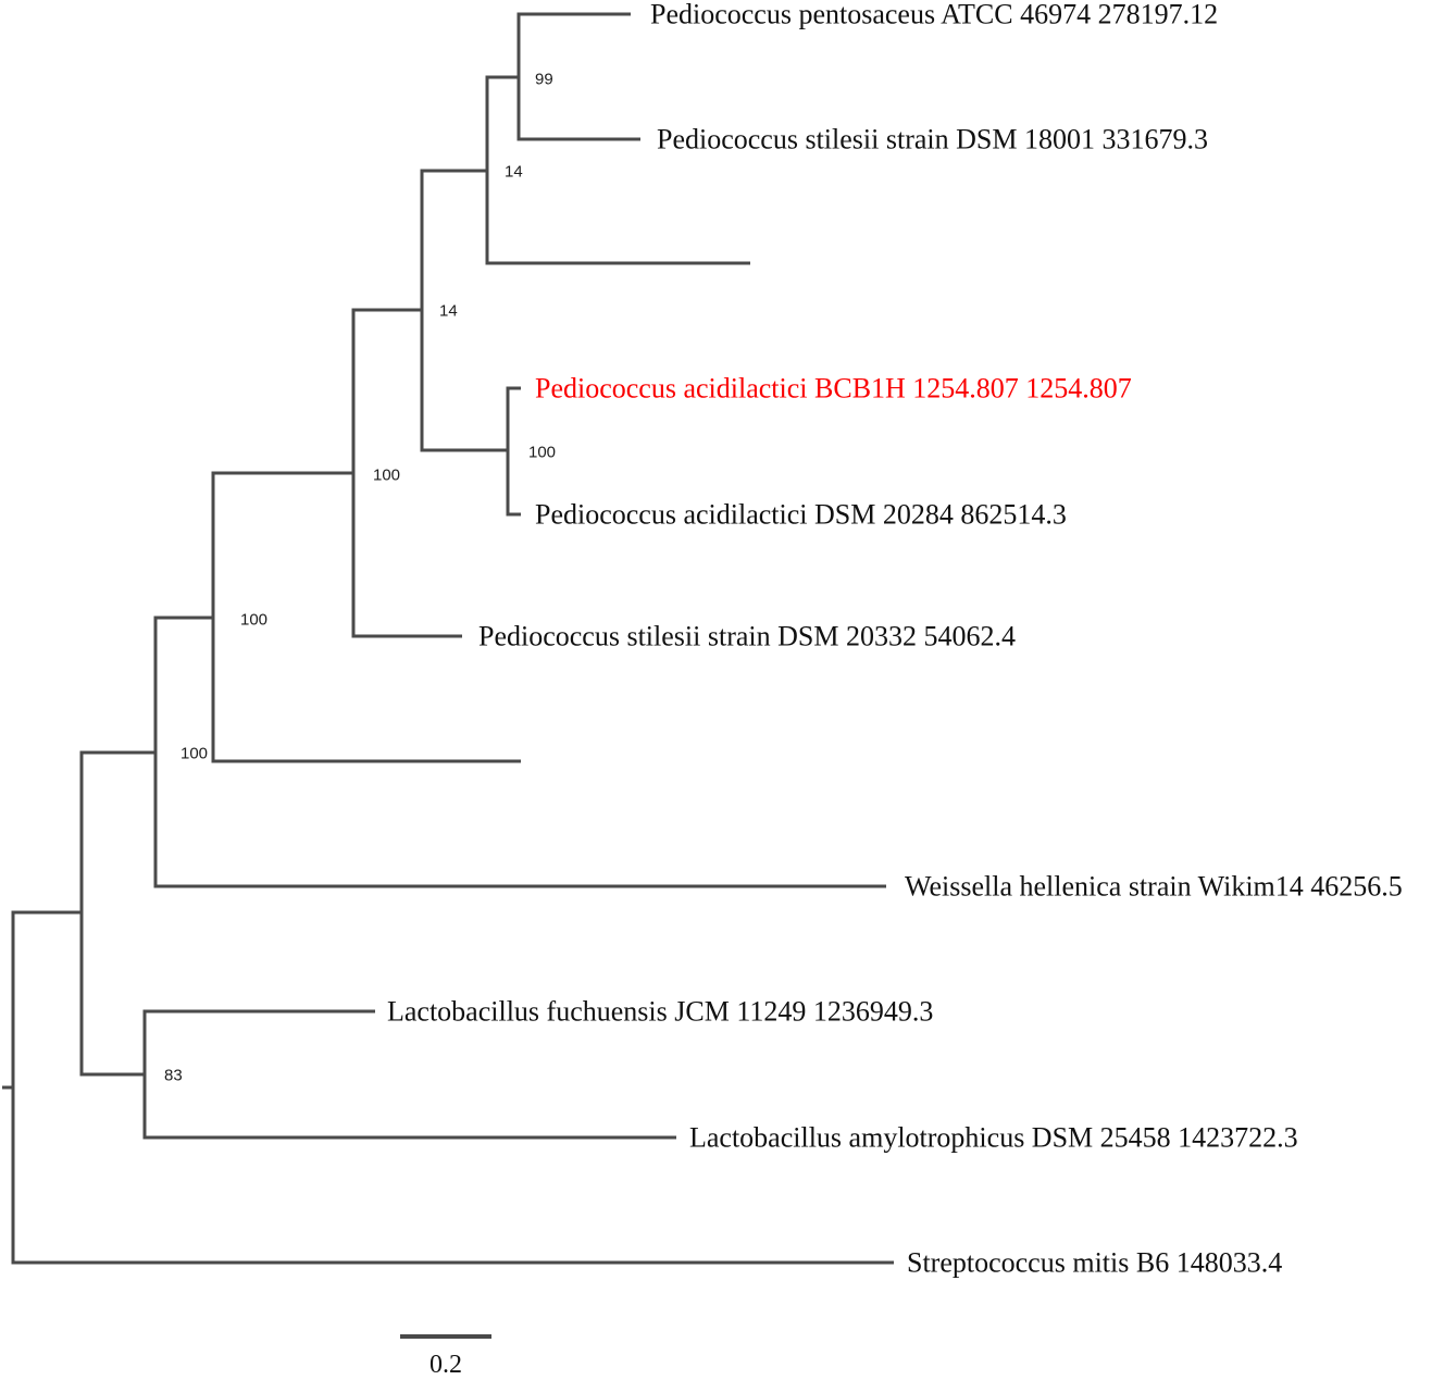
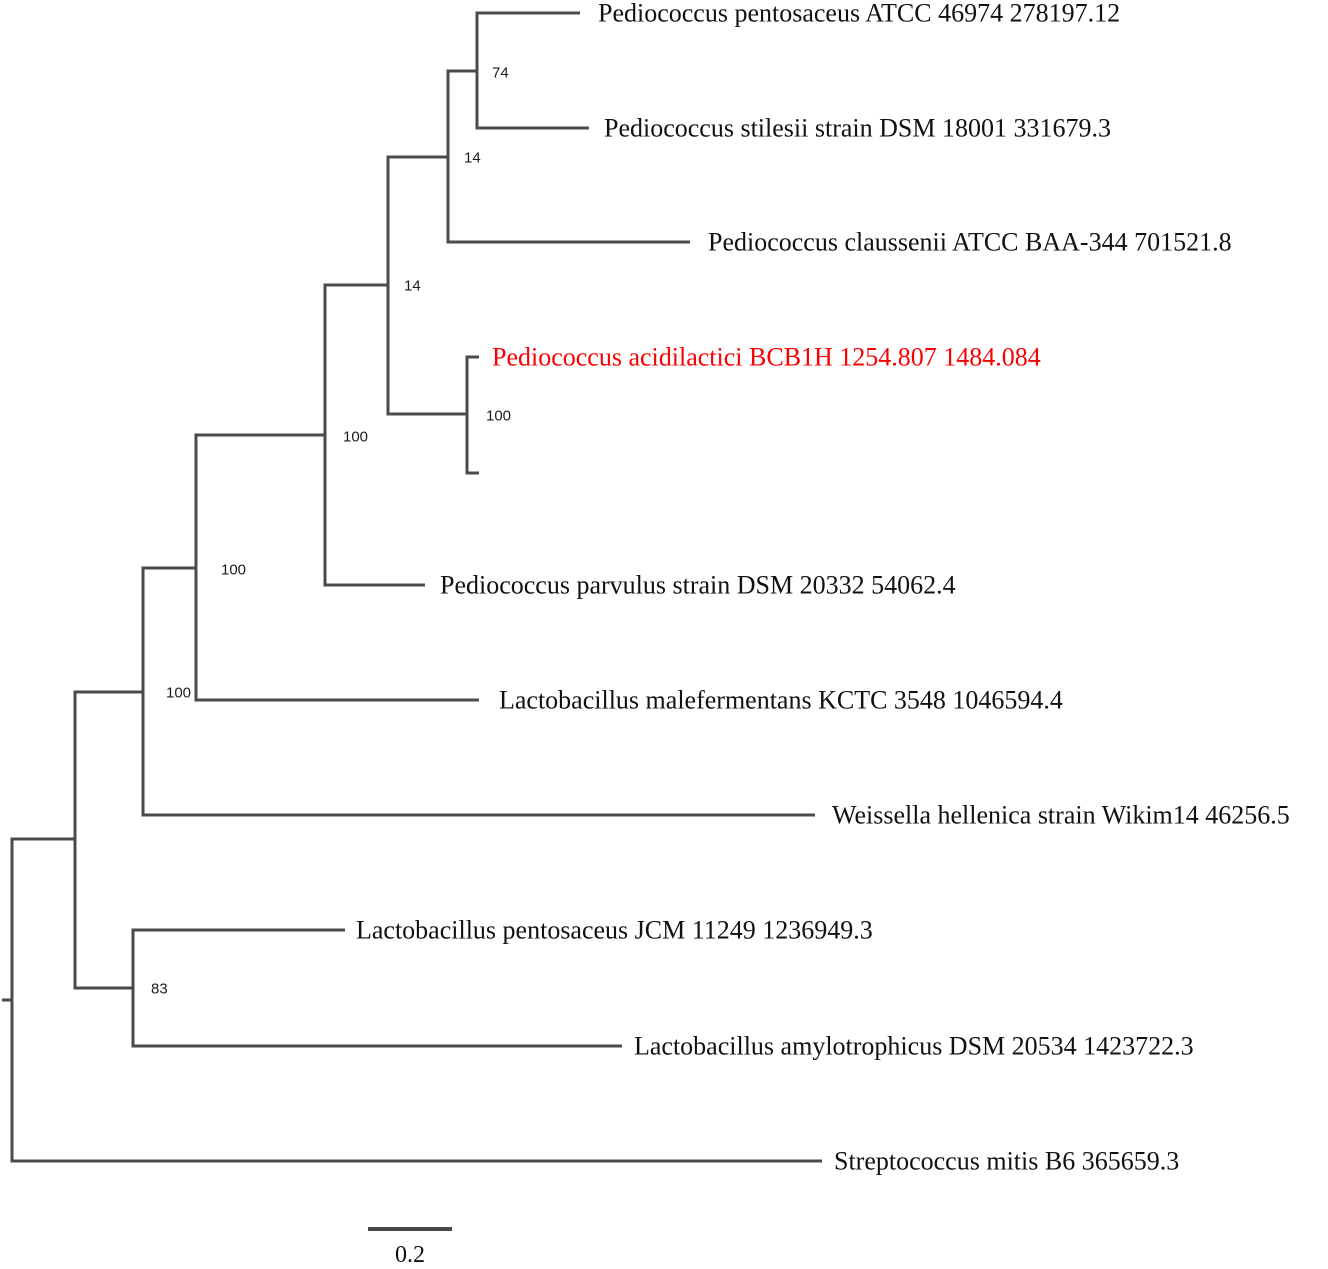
  100
  100
  100
  14
  14
- 99
+ 74
  Pediococcus pentosaceus ATCC 46974 278197.12
  Pediococcus stilesii strain DSM 18001 331679.3
+ Pediococcus claussenii ATCC BAA-344 701521.8
  100
- Pediococcus acidilactici BCB1H 1254.807 1254.807
+ Pediococcus acidilactici BCB1H 1254.807 1484.084
- Pediococcus acidilactici DSM 20284 862514.3
- Pediococcus stilesii strain DSM 20332 54062.4
+ Pediococcus parvulus strain DSM 20332 54062.4
+ Lactobacillus malefermentans KCTC 3548 1046594.4
  Weissella hellenica strain Wikim14 46256.5
  83
- Lactobacillus fuchuensis JCM 11249 1236949.3
+ Lactobacillus pentosaceus JCM 11249 1236949.3
- Lactobacillus amylotrophicus DSM 25458 1423722.3
+ Lactobacillus amylotrophicus DSM 20534 1423722.3
- Streptococcus mitis B6 148033.4
+ Streptococcus mitis B6 365659.3
  0.2
